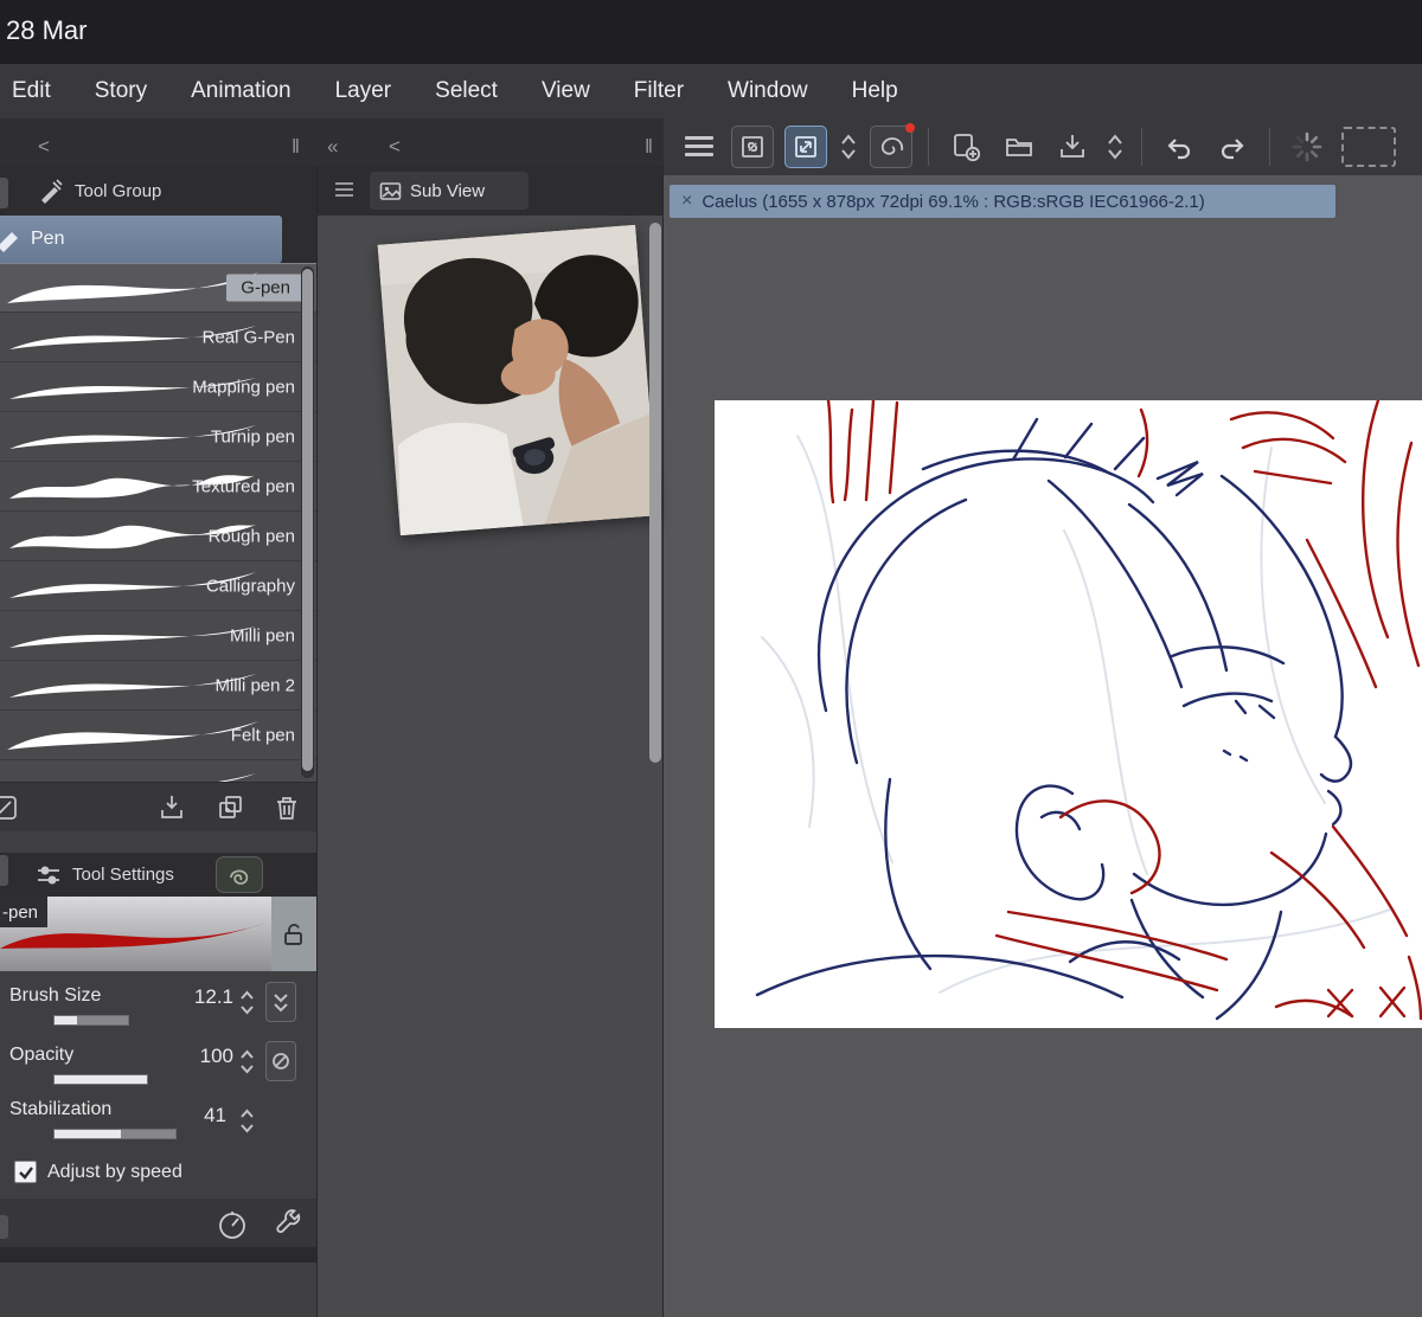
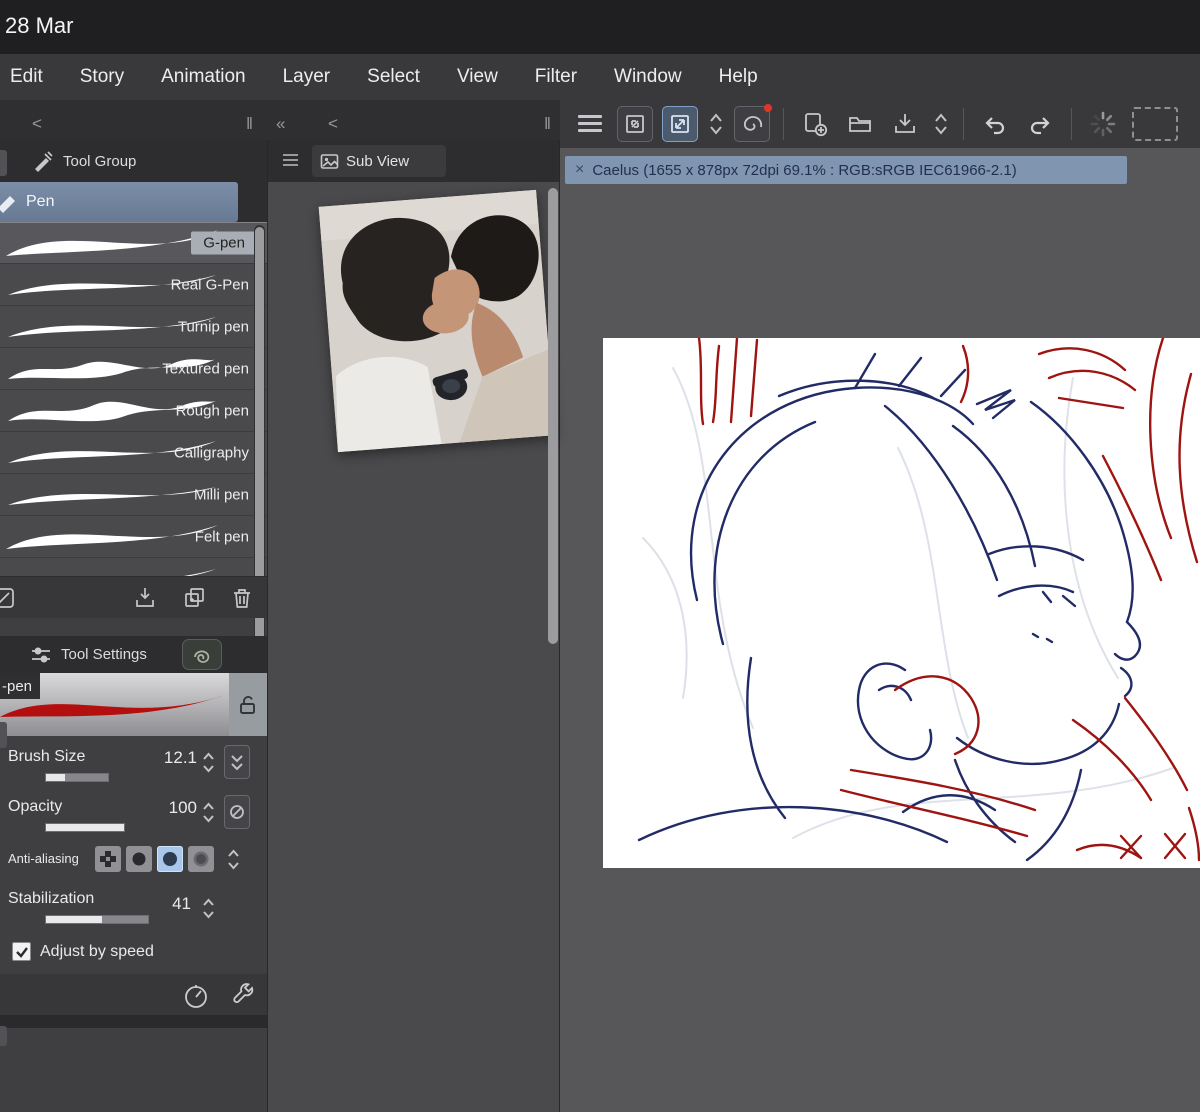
  28 Mar
  Edit
  Story
  Animation
  Layer
  Select
  View
  Filter
  Window
  Help
  <
  ‖
  «
  <
  ‖
  ×
  Caelus (1655 x 878px 72dpi 69.1% : RGB:sRGB IEC61966-2.1)
  Tool Group
  Pen
  G-pen
  Real G-Pen
- Mapping pen
  Turnip pen
  Textured pen
  Rough pen
  Calligraphy
  Milli pen
- Milli pen 2
  Felt pen
  Tool Settings
  -pen
  Brush Size
  12.1
  Opacity
  100
+ Anti-aliasing
  Stabilization
  41
  Adjust by speed
  Sub View
